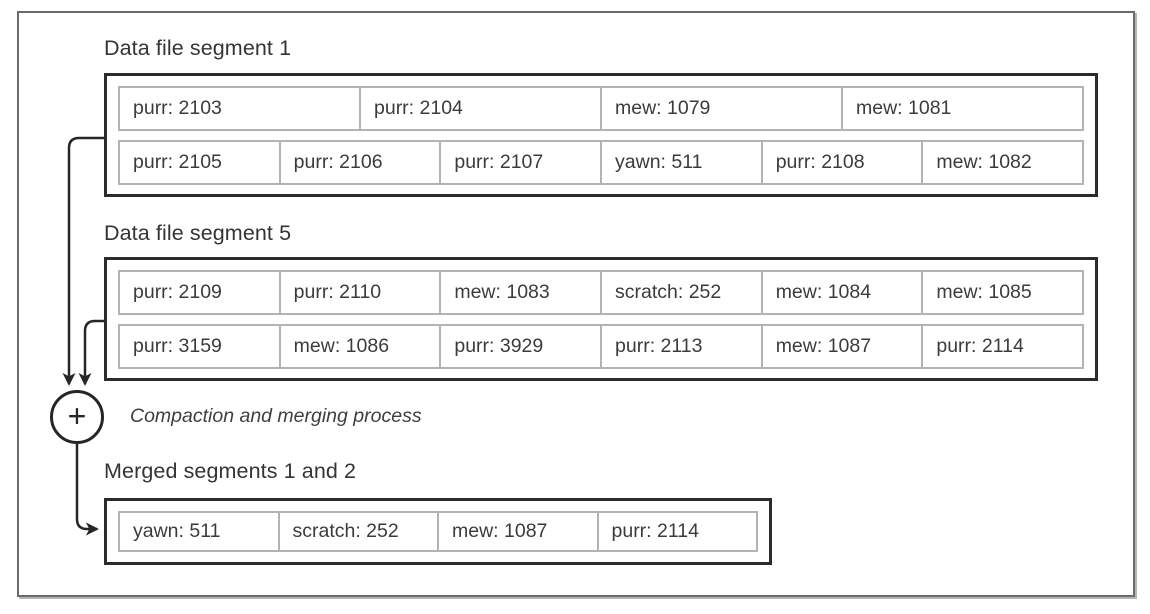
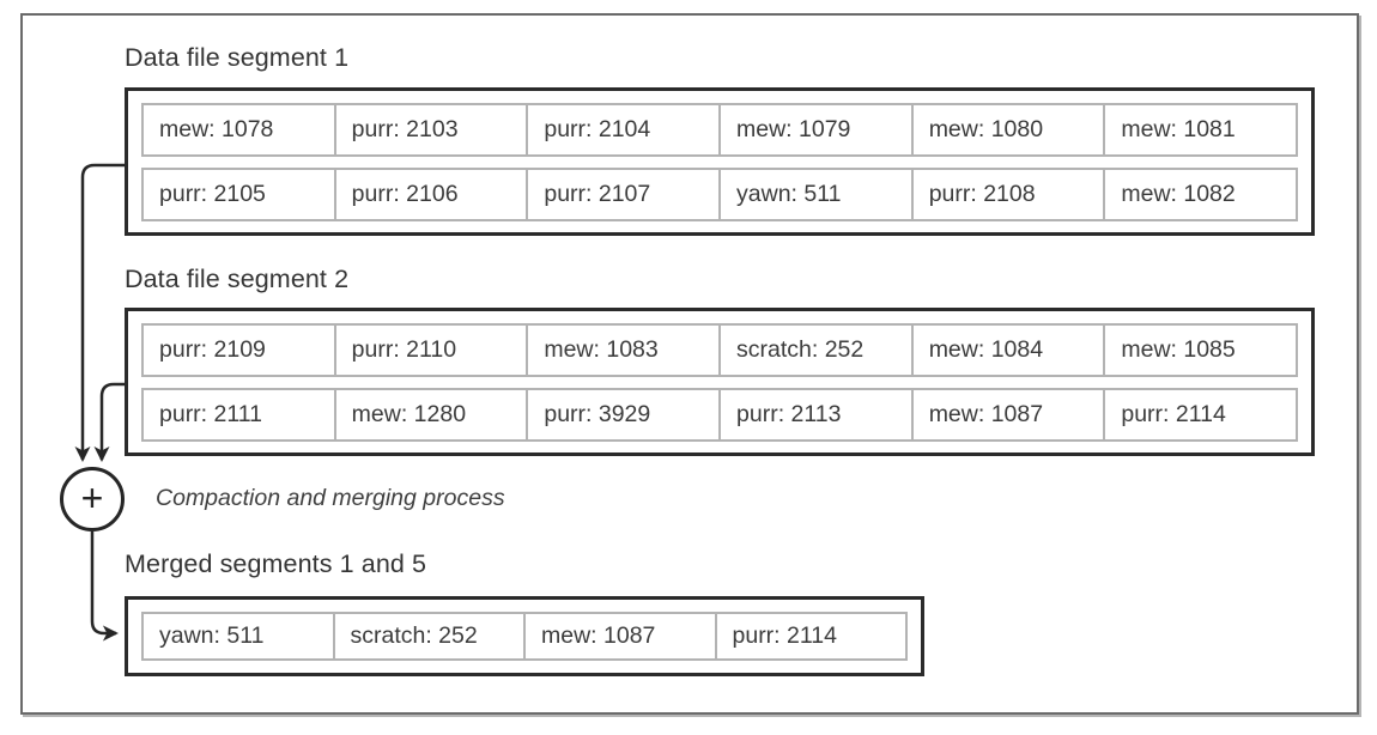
  Data file segment 1
+ mew: 1078
  purr: 2103
  purr: 2104
  mew: 1079
+ mew: 1080
  mew: 1081
  purr: 2105
  purr: 2106
  purr: 2107
  yawn: 511
  purr: 2108
  mew: 1082
- Data file segment 5
+ Data file segment 2
  purr: 2109
  purr: 2110
  mew: 1083
  scratch: 252
  mew: 1084
  mew: 1085
- purr: 3159
+ purr: 2111
- mew: 1086
+ mew: 1280
  purr: 3929
  purr: 2113
  mew: 1087
  purr: 2114
  +
  Compaction and merging process
- Merged segments 1 and 2
+ Merged segments 1 and 5
  yawn: 511
  scratch: 252
  mew: 1087
  purr: 2114
